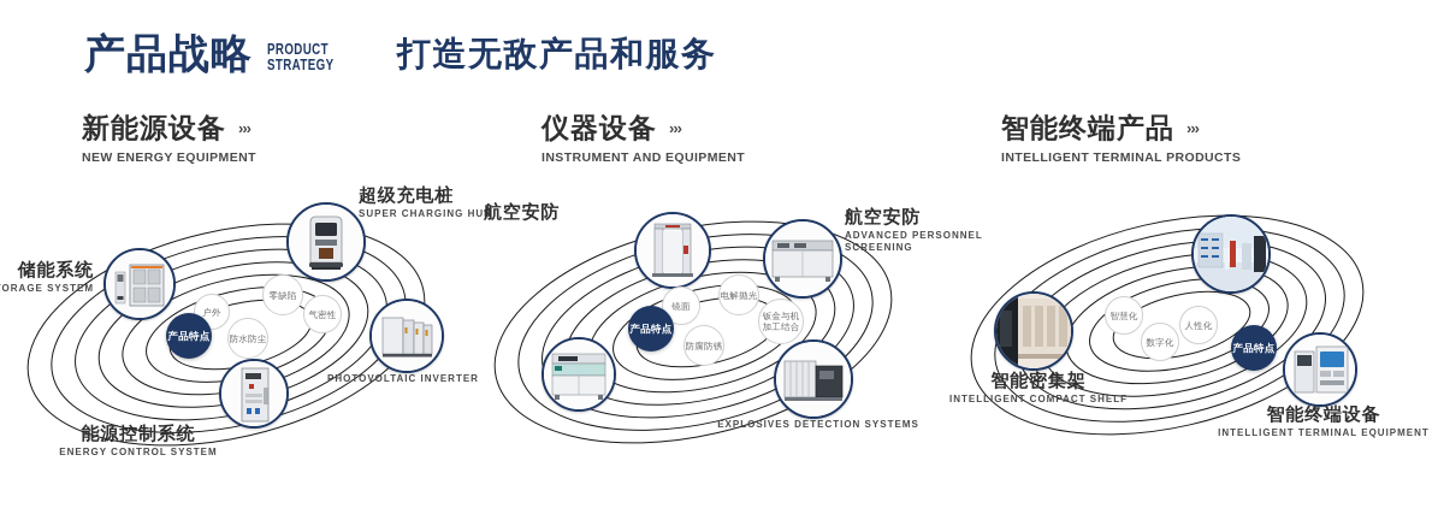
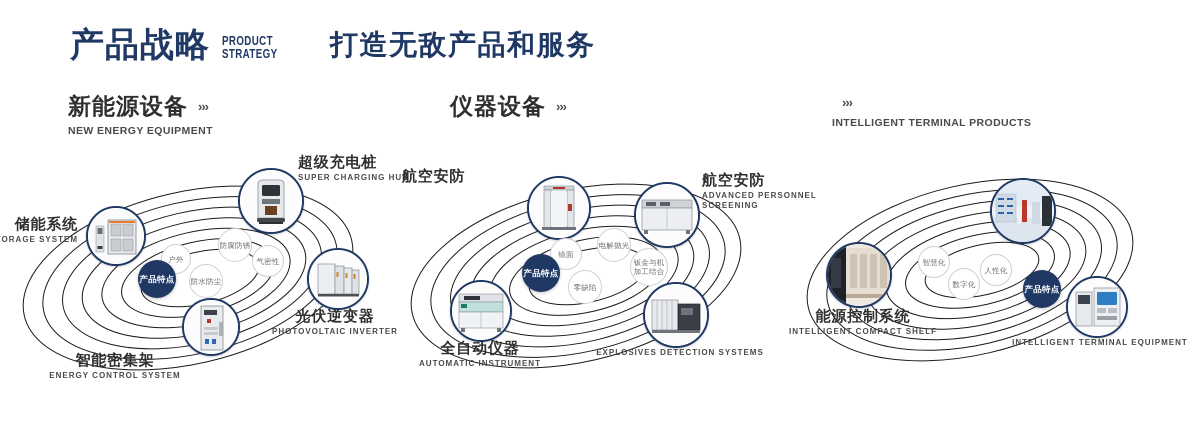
  产品战略
  PRODUCT
  STRATEGY
  打造无敌产品和服务
  新能源设备
  ›››
  NEW ENERGY EQUIPMENT
  仪器设备
  ›››
- INSTRUMENT AND EQUIPMENT
- 智能终端产品
  ›››
  INTELLIGENT TERMINAL PRODUCTS
  储能系统
  超级充电桩
  SUPER CHARGING HUB
+ 光伏逆变器
  PHOTOVOLTAIC INVERTER
- 能源控制系统
+ 智能密集架
  ENERGY CONTROL SYSTEM
  户外
- 零缺陷
+ 防腐防锈
  防水防尘
  气密性
  产品特点
  航空安防
  航空安防
  ADVANCED PERSONNEL SCREENING
+ 全自动仪器
+ AUTOMATIC INSTRUMENT
  EXPLOSIVES DETECTION SYSTEMS
  镜面
  电解抛光
  钣金与机加工结合
- 防腐防锈
+ 零缺陷
  产品特点
- 智能密集架
+ 能源控制系统
  INTELLIGENT COMPACT SHELF
- 智能终端设备
  INTELLIGENT TERMINAL EQUIPMENT
  智慧化
  数字化
  人性化
  产品特点
